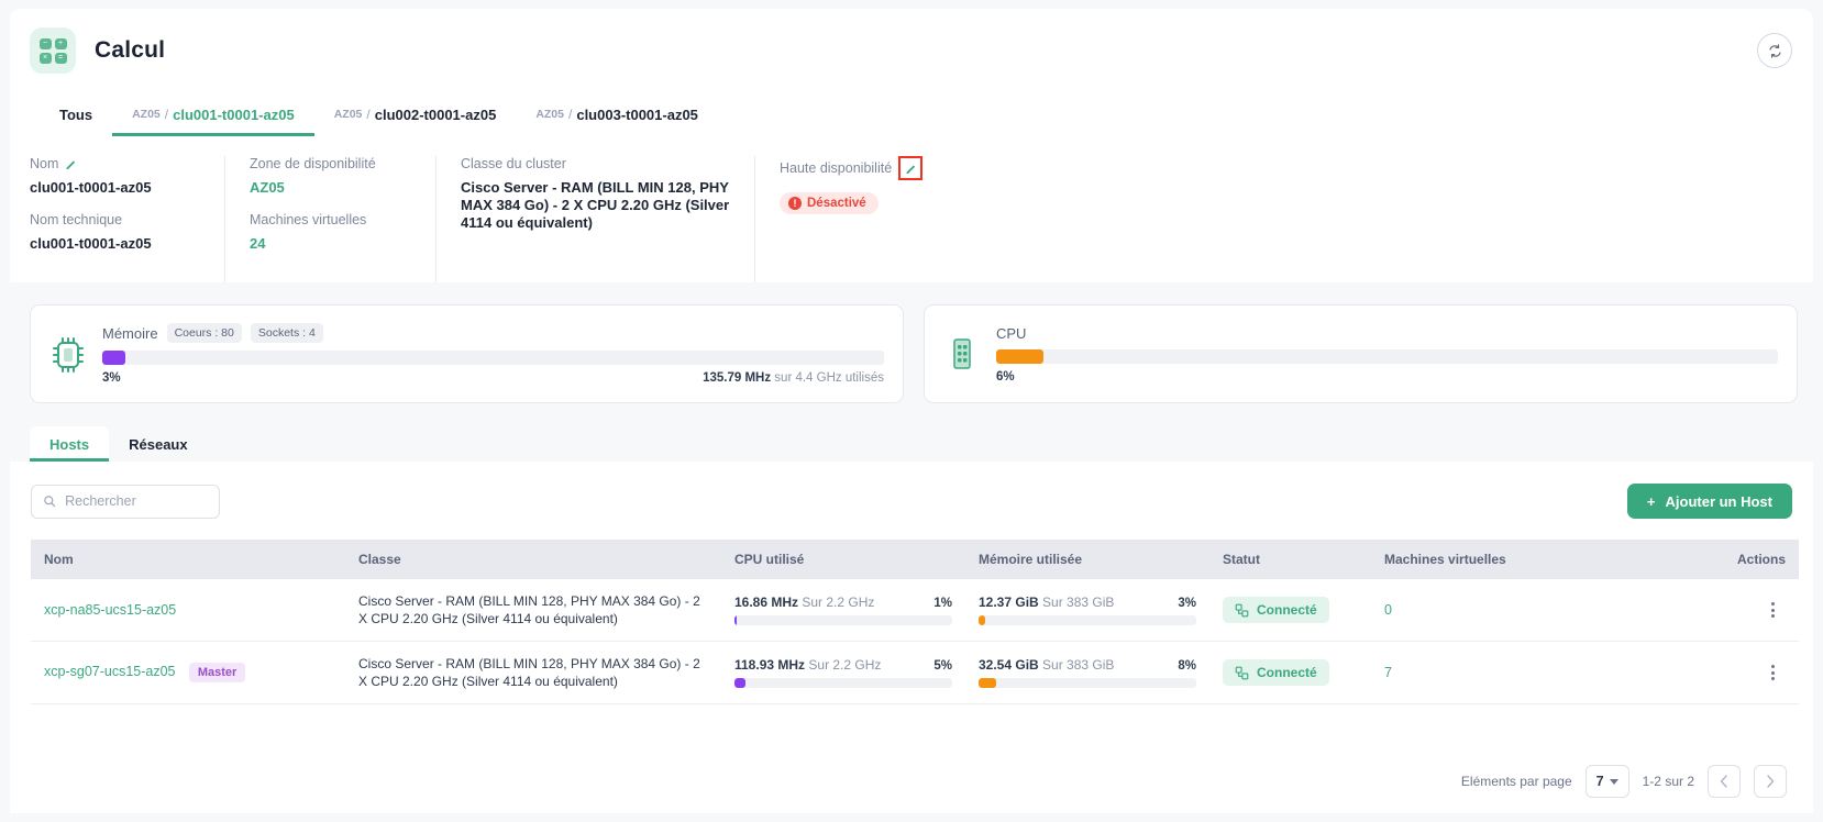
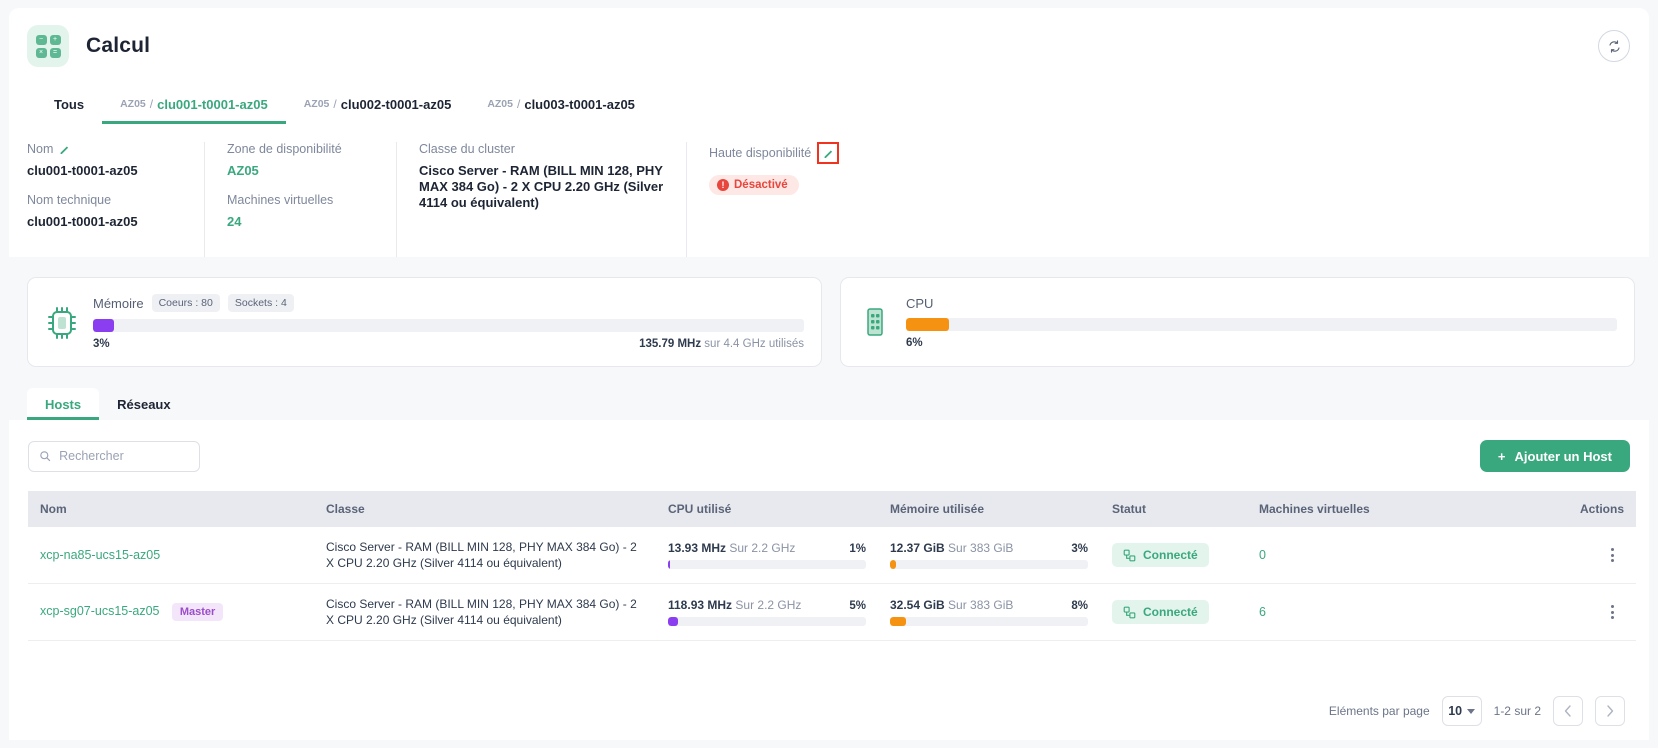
  Calcul
  Tous
  AZ05
  /
  clu001-t0001-az05
  AZ05
  /
  clu002-t0001-az05
  AZ05
  /
  clu003-t0001-az05
  Nom
  clu001-t0001-az05
  Nom technique
  clu001-t0001-az05
  Zone de disponibilité
  AZ05
  Machines virtuelles
  24
  Classe du cluster
  Cisco Server - RAM (BILL MIN 128, PHY MAX 384 Go) - 2 X CPU 2.20 GHz (Silver 4114 ou équivalent)
  Haute disponibilité
  !
  Désactivé
  Mémoire
  Coeurs : 80
  Sockets : 4
  3%
  135.79 MHz sur 4.4 GHz utilisés
  CPU
  6%
  Hosts
  Réseaux
  Rechercher
  +
  Ajouter un Host
  Nom	Classe	CPU utilisé	Mémoire utilisée	Statut	Machines virtuelles	Actions
- xcp-na85-ucs15-az05	Cisco Server - RAM (BILL MIN 128, PHY MAX 384 Go) - 2 X CPU 2.20 GHz (Silver 4114 ou équivalent)	16.86 MHz Sur 2.2 GHz 1%	12.37 GiB Sur 383 GiB 3%	Connecté	0
+ xcp-na85-ucs15-az05	Cisco Server - RAM (BILL MIN 128, PHY MAX 384 Go) - 2 X CPU 2.20 GHz (Silver 4114 ou équivalent)	13.93 MHz Sur 2.2 GHz 1%	12.37 GiB Sur 383 GiB 3%	Connecté	0
- xcp-sg07-ucs15-az05 Master	Cisco Server - RAM (BILL MIN 128, PHY MAX 384 Go) - 2 X CPU 2.20 GHz (Silver 4114 ou équivalent)	118.93 MHz Sur 2.2 GHz 5%	32.54 GiB Sur 383 GiB 8%	Connecté	7
+ xcp-sg07-ucs15-az05 Master	Cisco Server - RAM (BILL MIN 128, PHY MAX 384 Go) - 2 X CPU 2.20 GHz (Silver 4114 ou équivalent)	118.93 MHz Sur 2.2 GHz 5%	32.54 GiB Sur 383 GiB 8%	Connecté	6
  Eléments par page
- 7
+ 10
  1-2 sur 2
